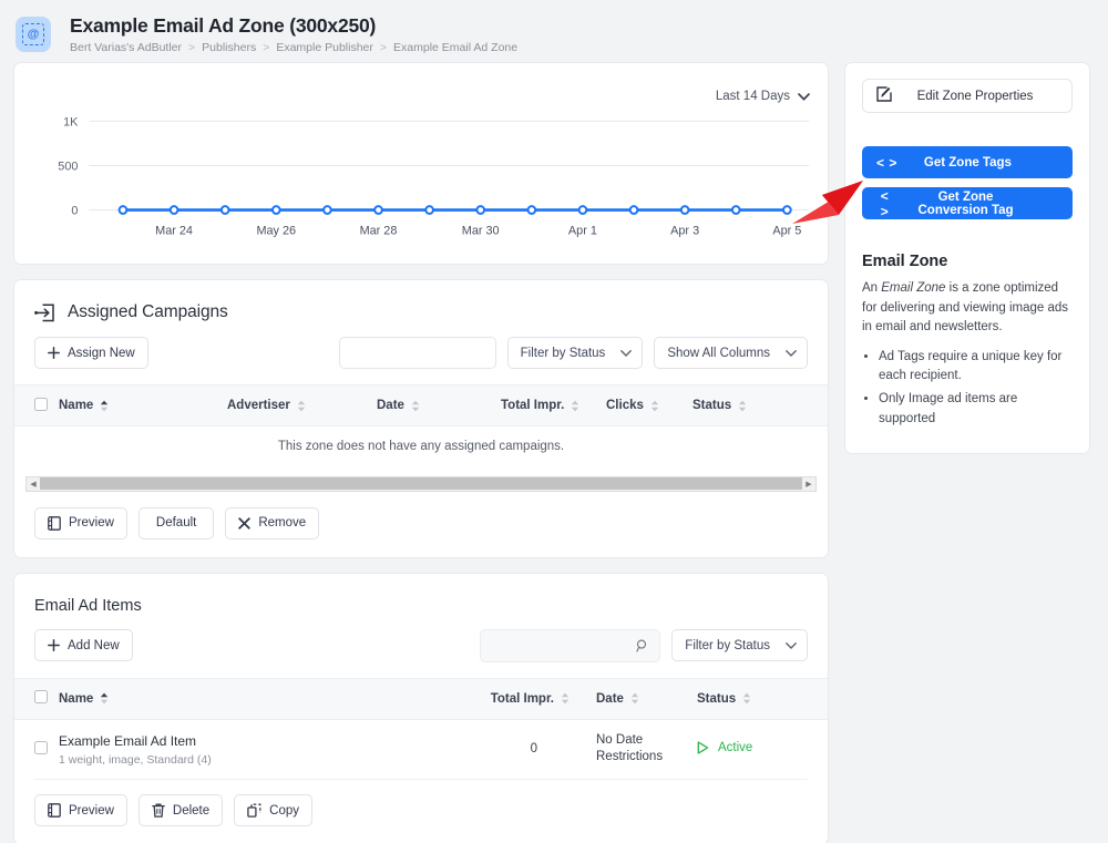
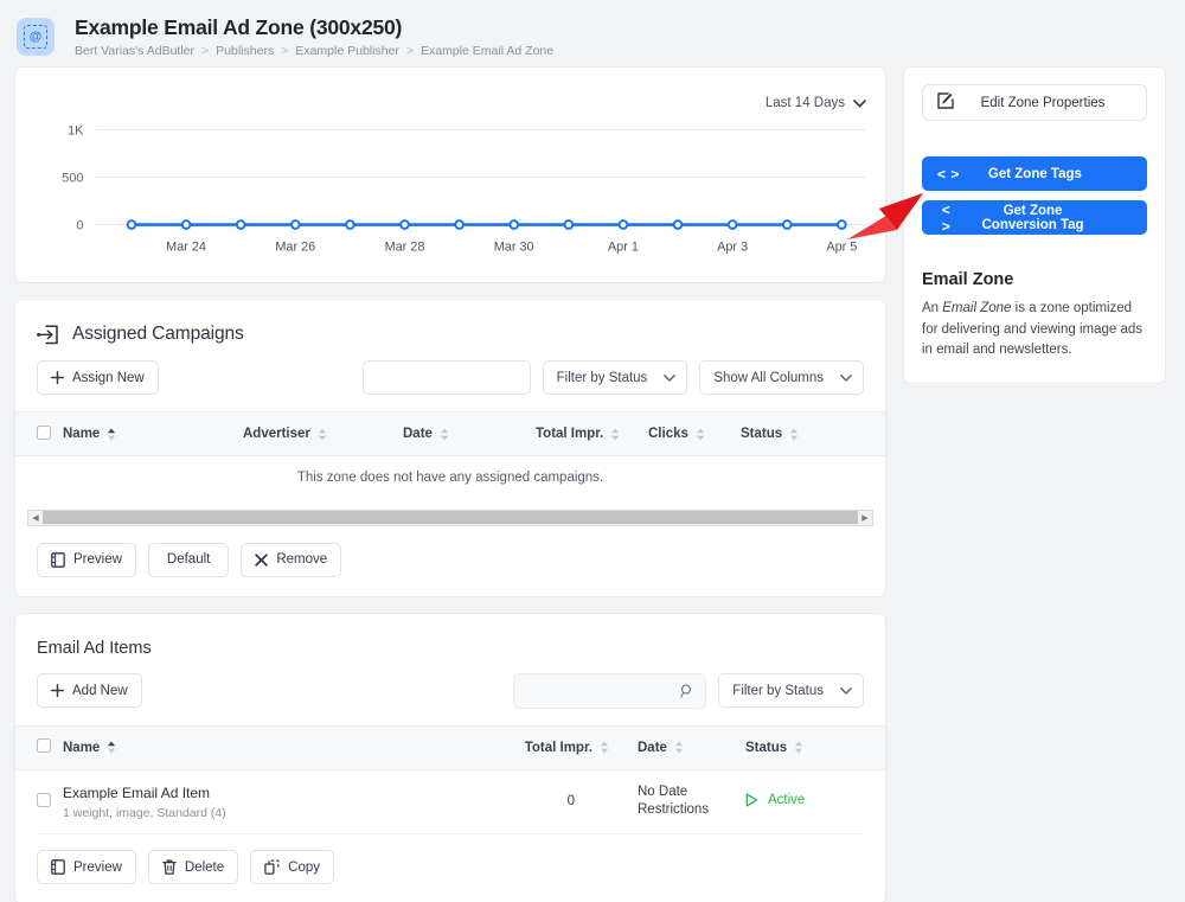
  @
  Example Email Ad Zone (300x250)
  Bert Varias's AdButler
  >
  Publishers
  >
  Example Publisher
  >
  Example Email Ad Zone
  Last 14 Days
  0
  500
  1K
  Mar 24
- May 26
+ Mar 26
  Mar 28
  Mar 30
  Apr 1
  Apr 3
  Apr 5
  Assigned Campaigns
  Assign New
  Filter by Status
  Show All Columns
  	Name	Advertiser	Date	Total Impr.	Clicks	Status
  This zone does not have any assigned campaigns.
  Preview
  Default
  Remove
  Email Ad Items
  Add New
  Filter by Status
  	Name	Total Impr.	Date	Status
  	Example Email Ad Item 1 weight, image, Standard (4)	0	No Date Restrictions	Active
  Preview
  Delete
  Copy
  Edit Zone Properties
  < >
  Get Zone Tags
  < >
  Get Zone Conversion Tag
  Email Zone
  An Email Zone is a zone optimized for delivering and viewing image ads in email and newsletters.
- Ad Tags require a unique key for each recipient.
- Only Image ad items are supported
